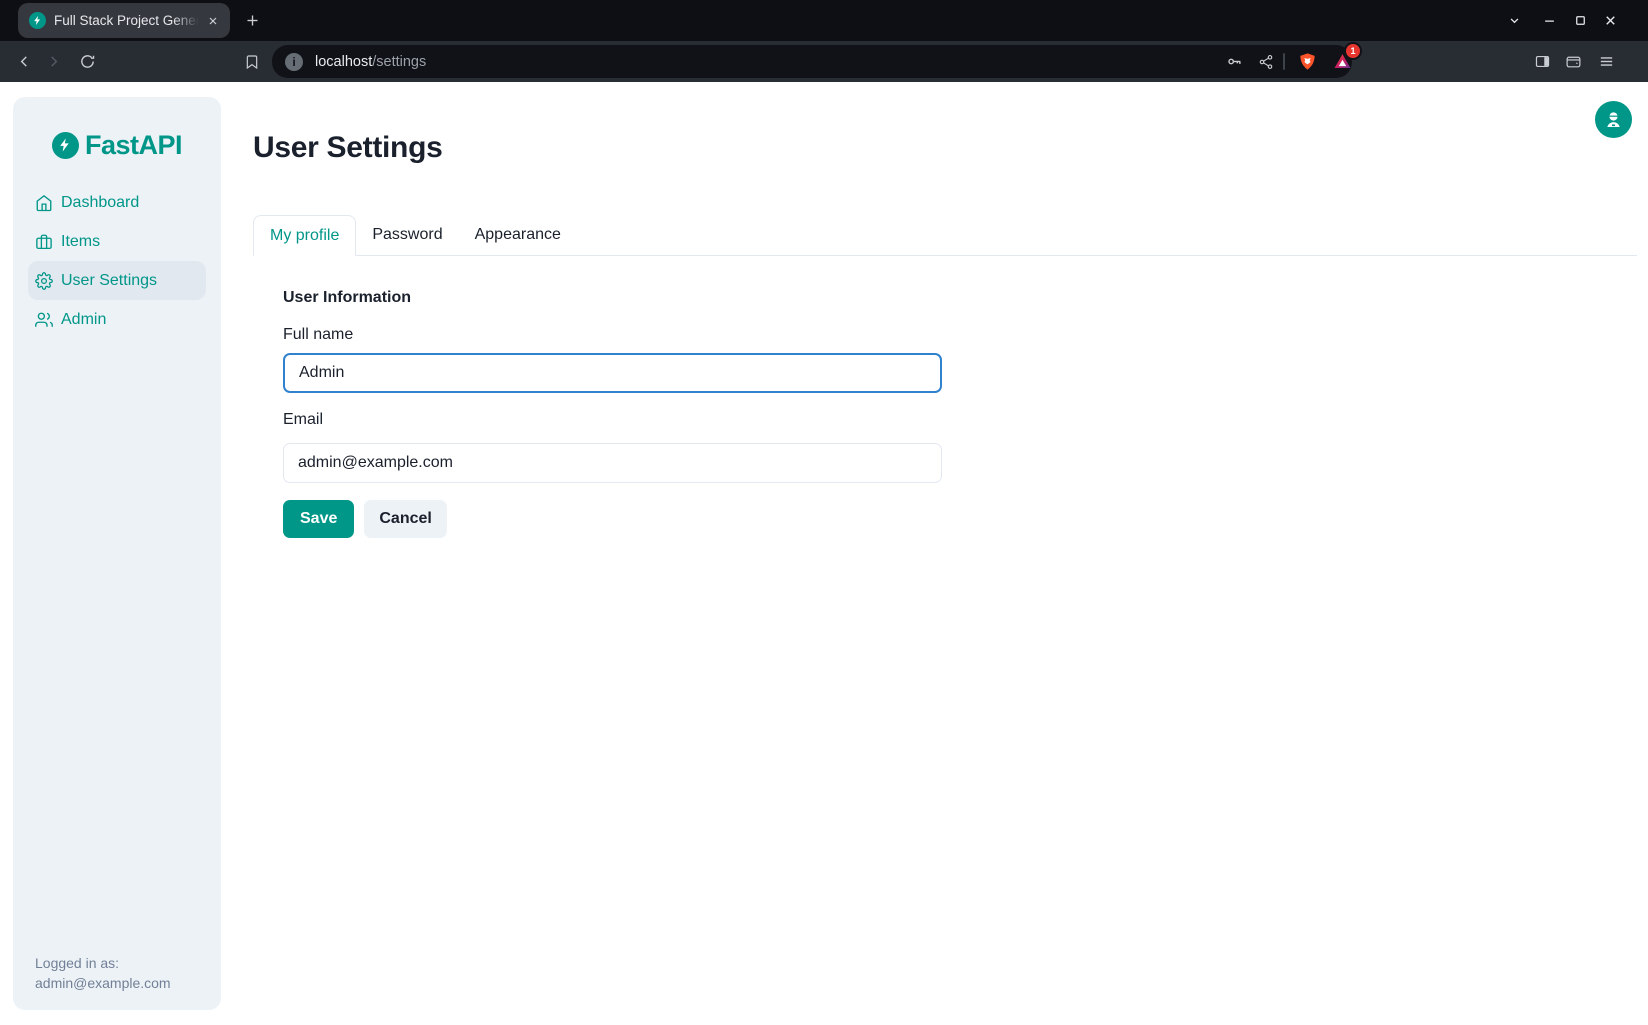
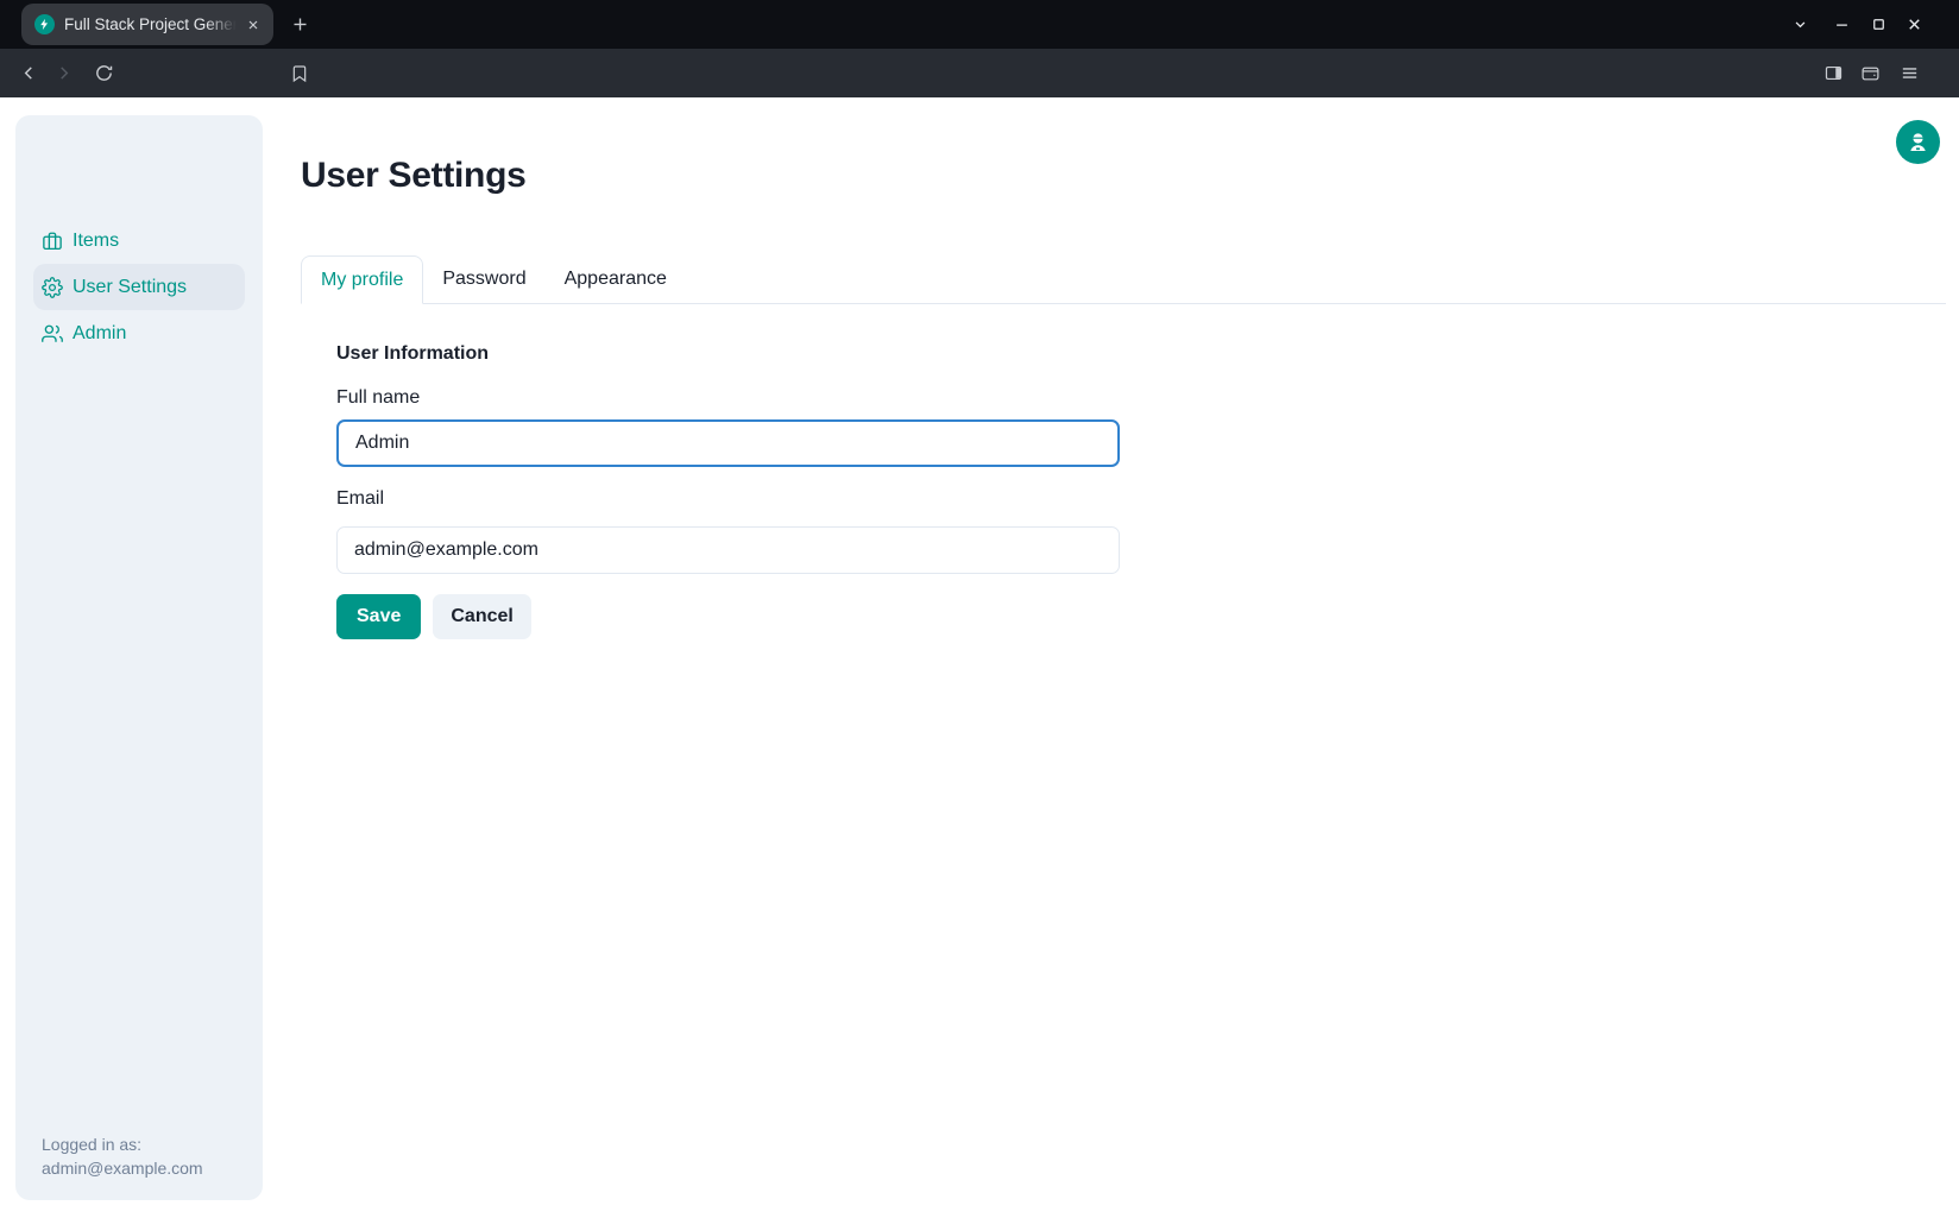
  Full Stack Project Gener
- i
- localhost/settings
- 1
- FastAPI
- Dashboard
  Items
  User Settings
  Admin
  Logged in as:
  admin@example.com
  User Settings
  My profile
  Password
  Appearance
  User Information
  Full name
  Admin
  Email
  admin@example.com
  Save
  Cancel
